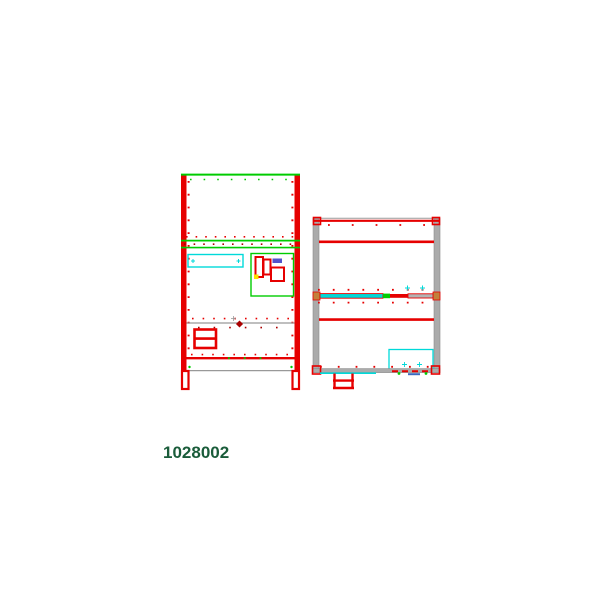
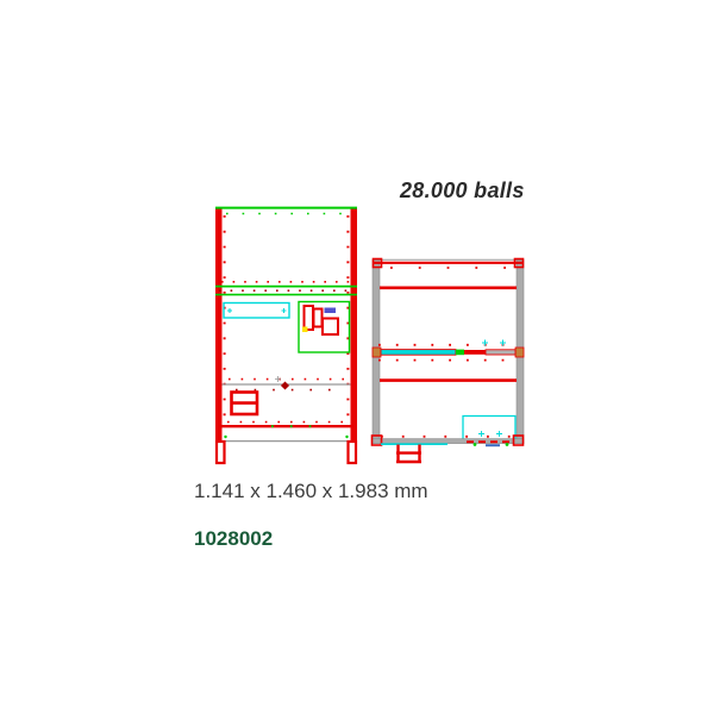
+ 28.000 balls
+ 1.141 x 1.460 x 1.983 mm
  1028002
